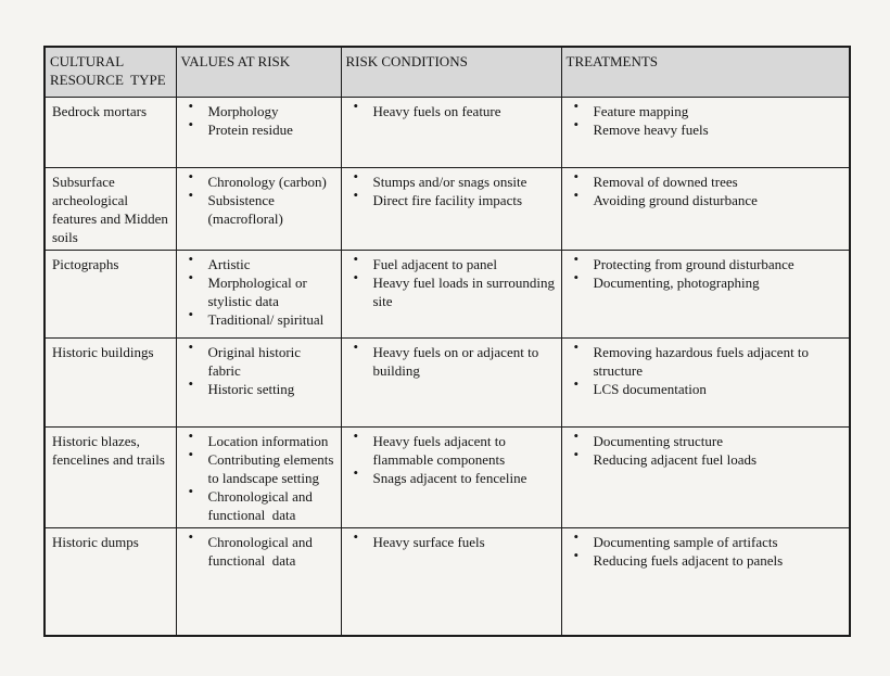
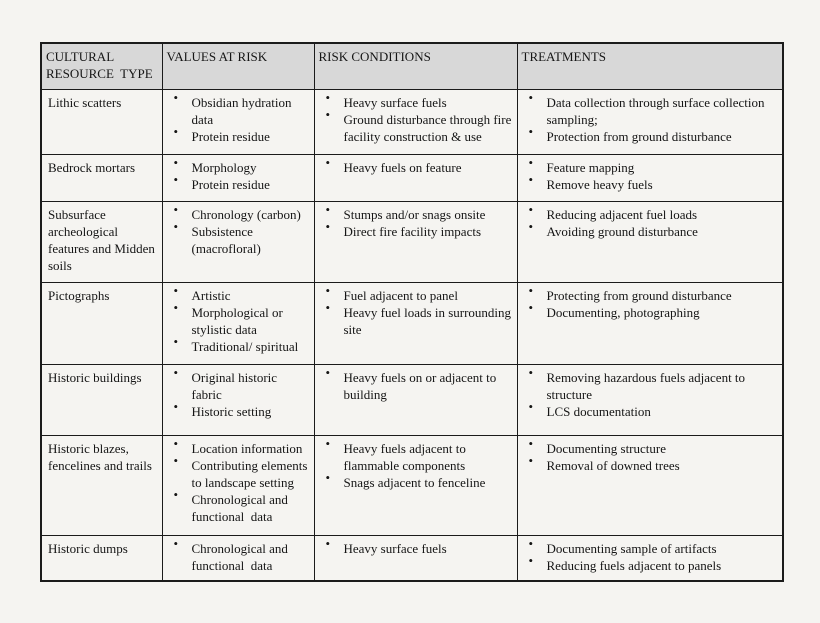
  CULTURAL RESOURCE TYPE	VALUES AT RISK	RISK CONDITIONS	TREATMENTS
+ Lithic scatters	• Obsidian hydration data • Protein residue	• Heavy surface fuels • Ground disturbance through fire facility construction & use	• Data collection through surface collection sampling; • Protection from ground disturbance
  Bedrock mortars	• Morphology • Protein residue	• Heavy fuels on feature	• Feature mapping • Remove heavy fuels
- Subsurface archeological features and Midden soils	• Chronology (carbon) • Subsistence (macrofloral)	• Stumps and/or snags onsite • Direct fire facility impacts	• Removal of downed trees • Avoiding ground disturbance
+ Subsurface archeological features and Midden soils	• Chronology (carbon) • Subsistence (macrofloral)	• Stumps and/or snags onsite • Direct fire facility impacts	• Reducing adjacent fuel loads • Avoiding ground disturbance
  Pictographs	• Artistic • Morphological or stylistic data • Traditional/ spiritual	• Fuel adjacent to panel • Heavy fuel loads in surrounding site	• Protecting from ground disturbance • Documenting, photographing
  Historic buildings	• Original historic fabric • Historic setting	• Heavy fuels on or adjacent to building	• Removing hazardous fuels adjacent to structure • LCS documentation
- Historic blazes, fencelines and trails	• Location information • Contributing elements to landscape setting • Chronological and functional data	• Heavy fuels adjacent to flammable components • Snags adjacent to fenceline	• Documenting structure • Reducing adjacent fuel loads
+ Historic blazes, fencelines and trails	• Location information • Contributing elements to landscape setting • Chronological and functional data	• Heavy fuels adjacent to flammable components • Snags adjacent to fenceline	• Documenting structure • Removal of downed trees
  Historic dumps	• Chronological and functional data	• Heavy surface fuels	• Documenting sample of artifacts • Reducing fuels adjacent to panels
